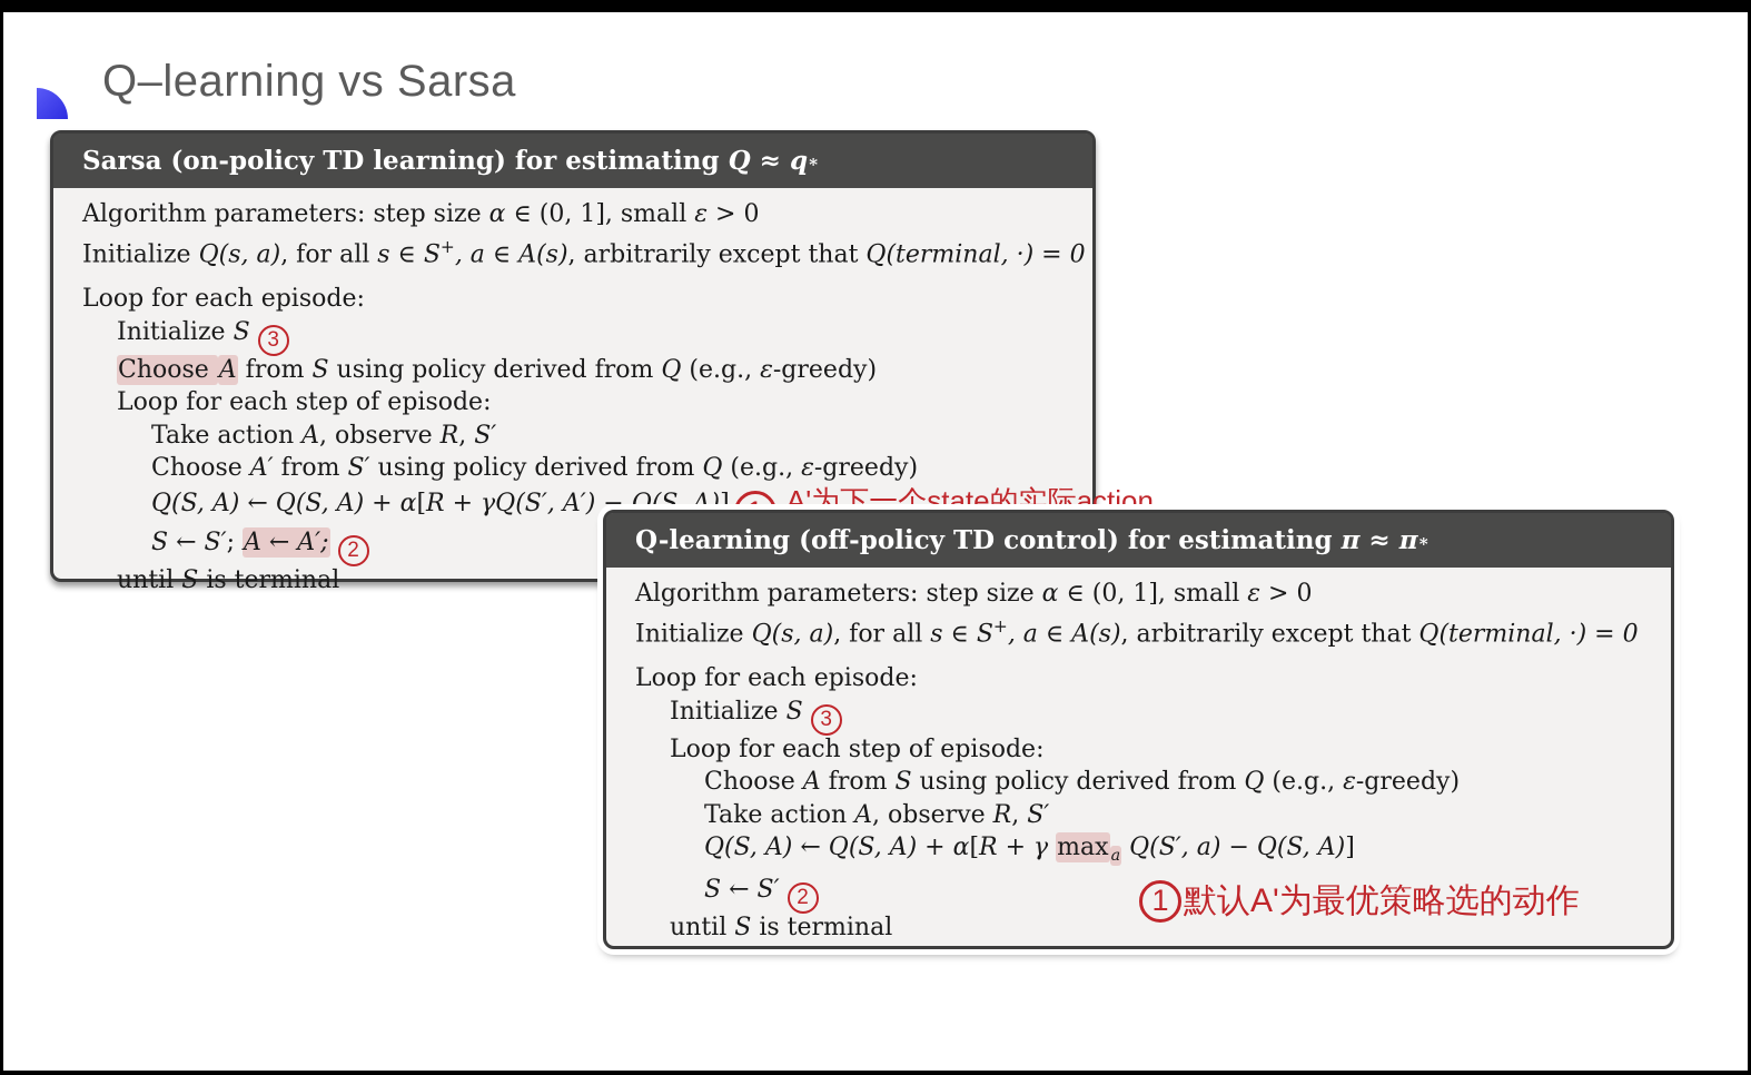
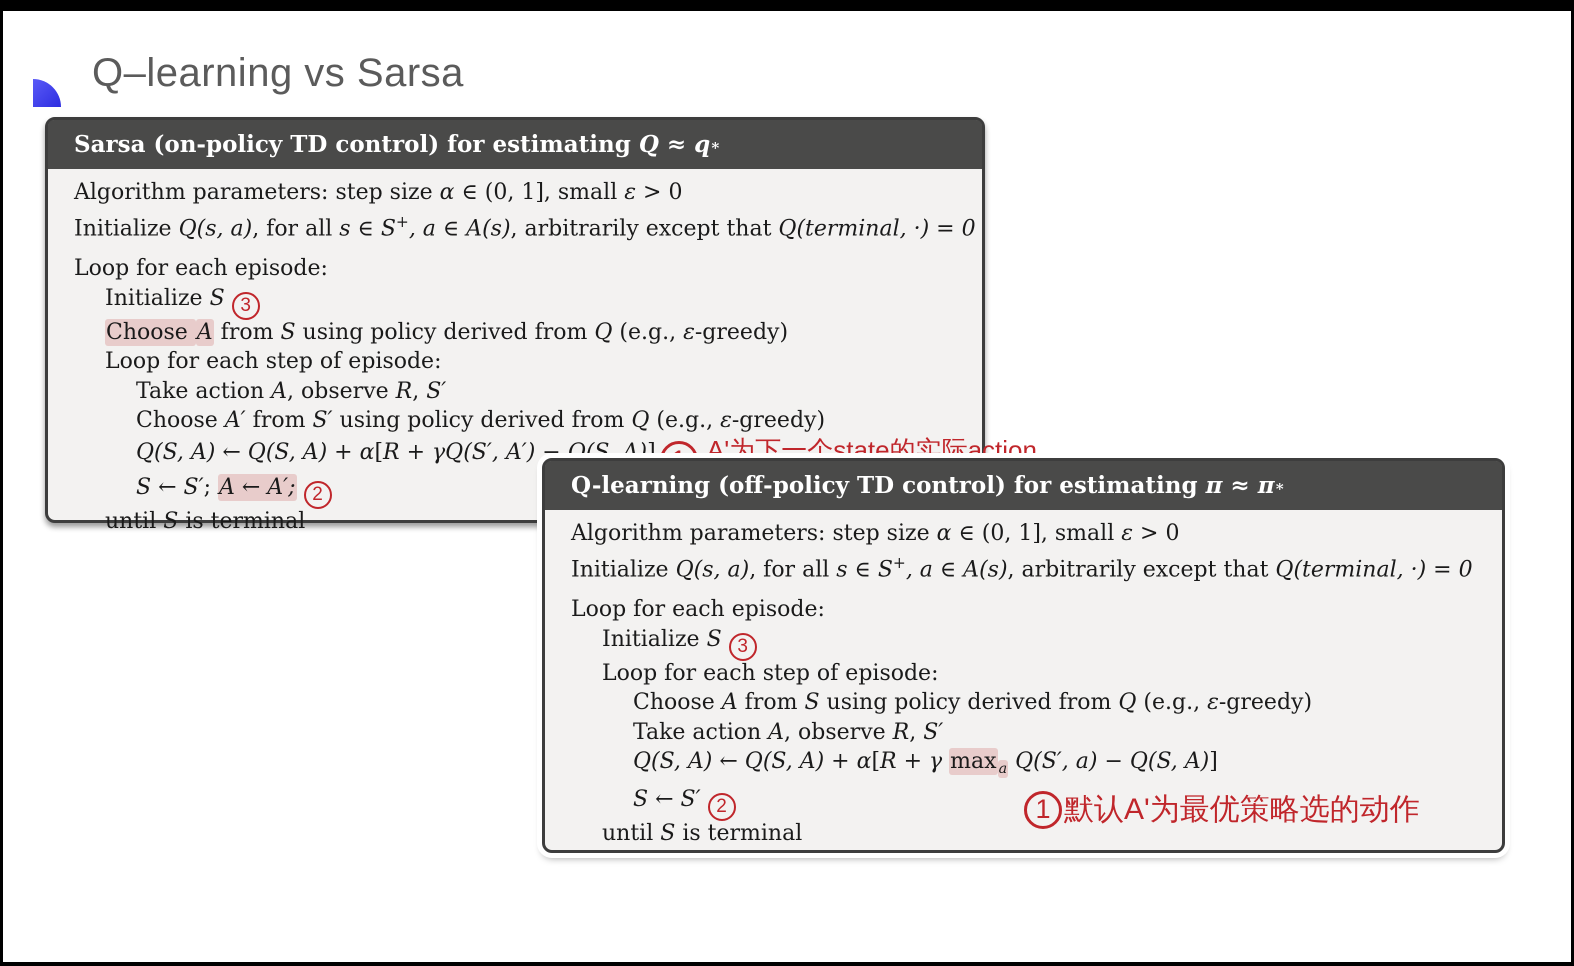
  Q–learning vs Sarsa
- Sarsa (on-policy TD learning) for estimating
+ Sarsa (on-policy TD control) for estimating
  Q
  ≈
  q
  ∗
  Algorithm parameters: step size α ∈ (0, 1], small ε > 0
  Initialize Q(s, a), for all s ∈ S+, a ∈ A(s), arbitrarily except that Q(terminal, ·) = 0
  Loop for each episode:
  Initialize S 3
  Choose A from S using policy derived from Q (e.g., ε-greedy)
  Loop for each step of episode:
  Take action A, observe R, S′
  Choose A′ from S′ using policy derived from Q (e.g., ε-greedy)
  Q(S, A) ← Q(S, A) + α[R + γQ(S′, A′) − Q(S, A)] A'为下一个state的实际action
  S ← S′; A ← A′; 2
  until S is terminal
  Q-learning (off-policy TD control) for estimating
  π
  ≈
  π
  ∗
  Algorithm parameters: step size α ∈ (0, 1], small ε > 0
  Initialize Q(s, a), for all s ∈ S+, a ∈ A(s), arbitrarily except that Q(terminal, ·) = 0
  Loop for each episode:
  Initialize S 3
  Loop for each step of episode:
  Choose A from S using policy derived from Q (e.g., ε-greedy)
  Take action A, observe R, S′
  Q(S, A) ← Q(S, A) + α[R + γ max a Q(S′, a) − Q(S, A)]
  S ← S′ 2
  until S is terminal
  1
  默认A'为最优策略选的动作
